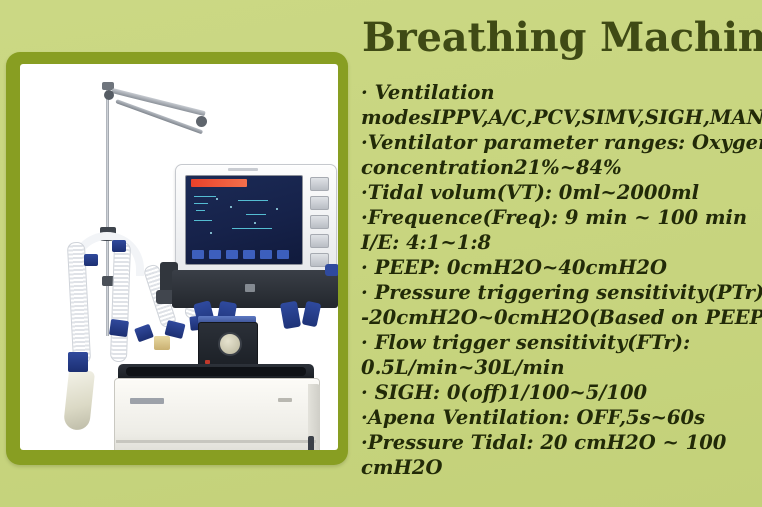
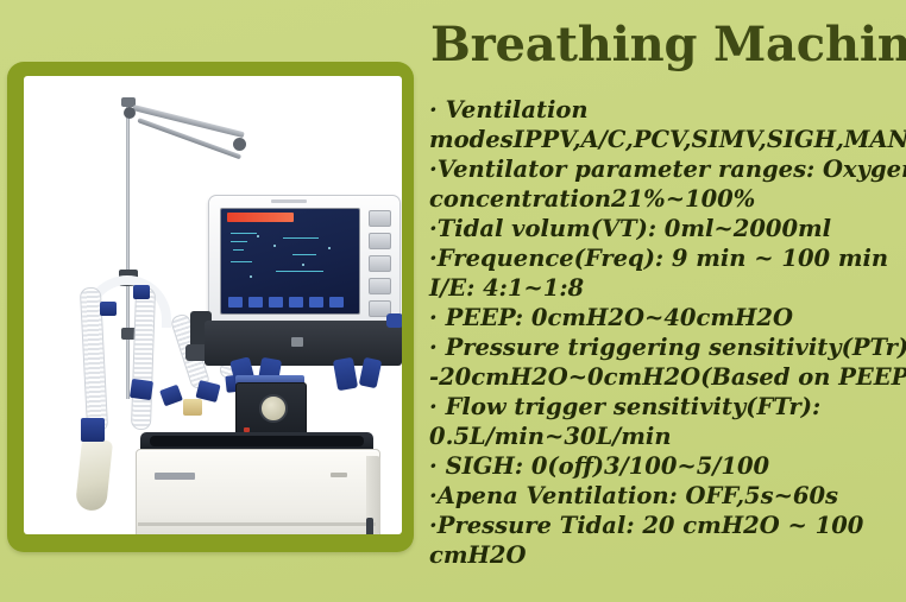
  Breathing Machin
  · Ventilation
  modesIPPV,A/C,PCV,SIMV,SIGH,MAN
  ·Ventilator parameter ranges: Oxyge
- concentration21%~84%
+ concentration21%~100%
  ·Tidal volum(VT): 0ml~2000ml
  ·Frequence(Freq): 9 min ~ 100 min
  I/E: 4:1~1:8
  · PEEP: 0cmH2O~40cmH2O
  · Pressure triggering sensitivity(PTr)
  -20cmH2O~0cmH2O(Based on PEEP
  · Flow trigger sensitivity(FTr):
  0.5L/min~30L/min
- · SIGH: 0(off)1/100~5/100
+ · SIGH: 0(off)3/100~5/100
  ·Apena Ventilation: OFF,5s~60s
  ·Pressure Tidal: 20 cmH2O ~ 100
  cmH2O
